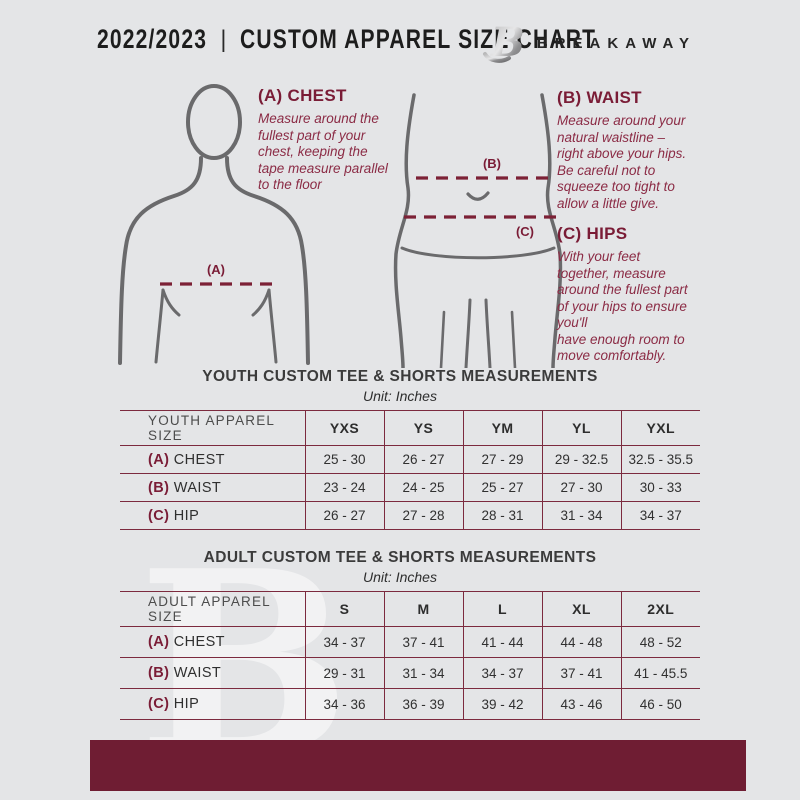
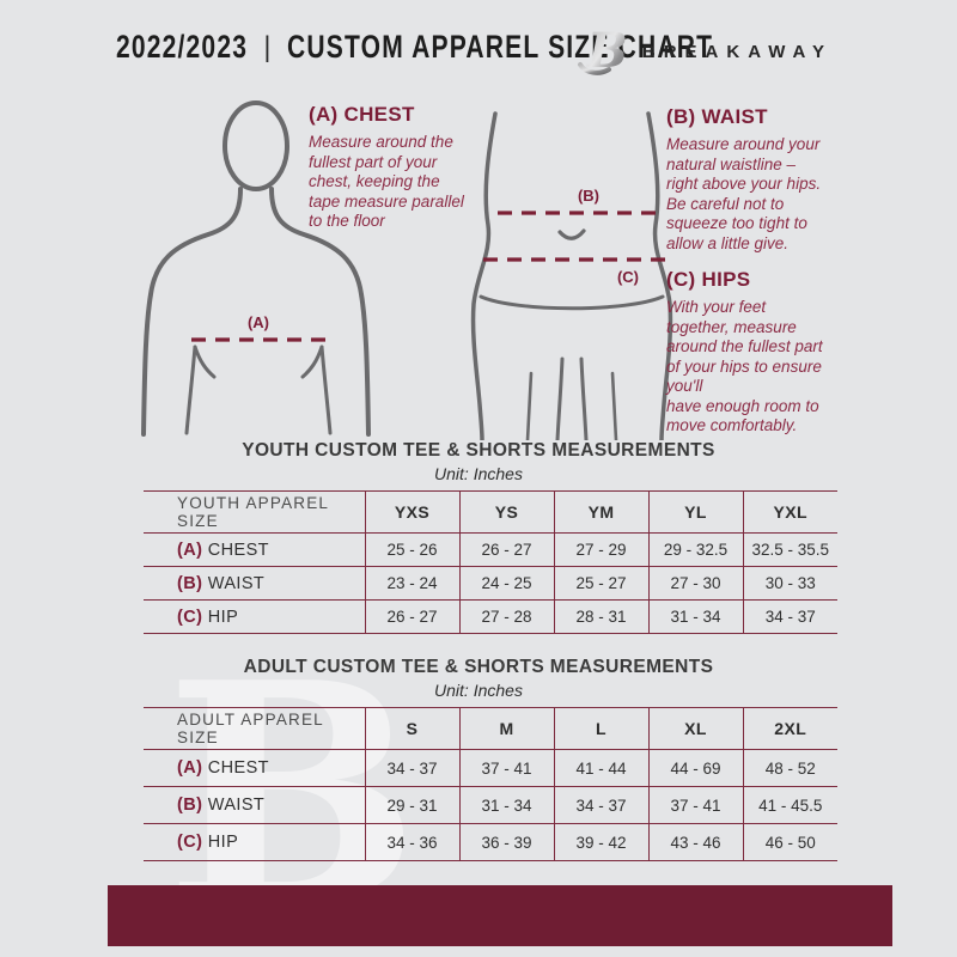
  B
  2022/2023
  |
  CUSTOM APPAREL SIZE CHART
  B
  BREAKAWAY
  (A)
  (B)
  (C)
  (A) CHEST
  Measure around the
  fullest part of your
  chest, keeping the
  tape measure parallel
  to the floor
  (B) WAIST
  Measure around your
  natural waistline –
  right above your hips.
  Be careful not to
  squeeze too tight to
  allow a little give.
  (C) HIPS
  With your feet
  together, measure
  around the fullest part
  of your hips to ensure
  you'll
  have enough room to
  move comfortably.
  YOUTH CUSTOM TEE & SHORTS MEASUREMENTS
  Unit: Inches
  YOUTH APPAREL SIZE	YXS	YS	YM	YL	YXL
- (A) CHEST	25 - 30	26 - 27	27 - 29	29 - 32.5	32.5 - 35.5
+ (A) CHEST	25 - 26	26 - 27	27 - 29	29 - 32.5	32.5 - 35.5
  (B) WAIST	23 - 24	24 - 25	25 - 27	27 - 30	30 - 33
  (C) HIP	26 - 27	27 - 28	28 - 31	31 - 34	34 - 37
  ADULT CUSTOM TEE & SHORTS MEASUREMENTS
  Unit: Inches
  ADULT APPAREL SIZE	S	M	L	XL	2XL
- (A) CHEST	34 - 37	37 - 41	41 - 44	44 - 48	48 - 52
+ (A) CHEST	34 - 37	37 - 41	41 - 44	44 - 69	48 - 52
  (B) WAIST	29 - 31	31 - 34	34 - 37	37 - 41	41 - 45.5
  (C) HIP	34 - 36	36 - 39	39 - 42	43 - 46	46 - 50
